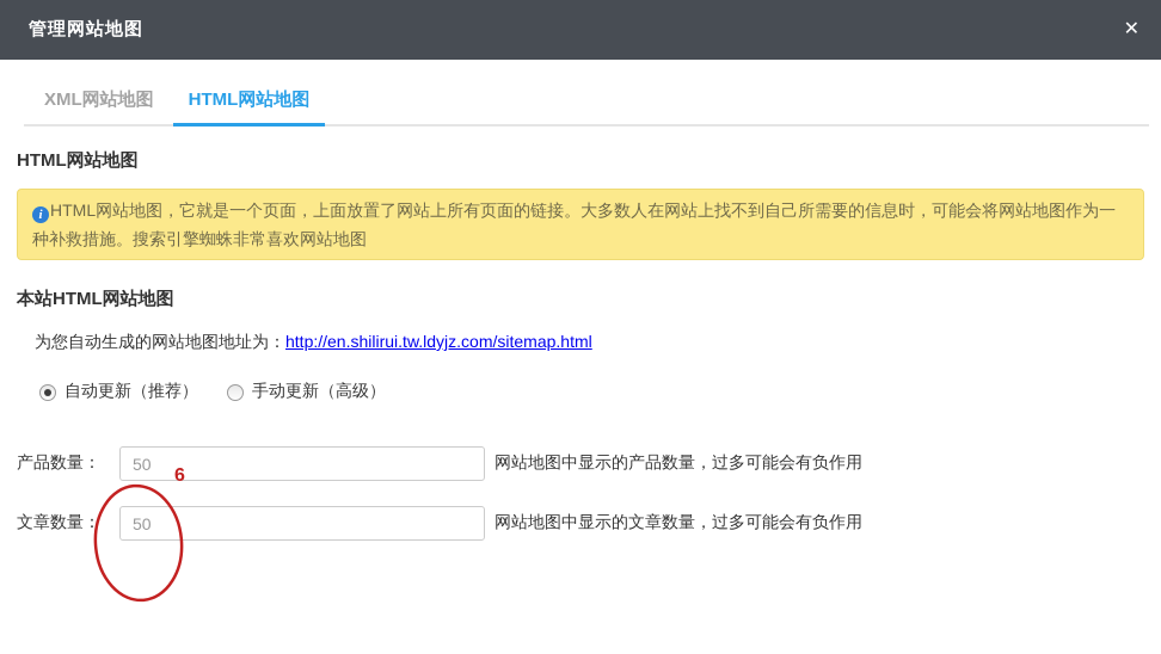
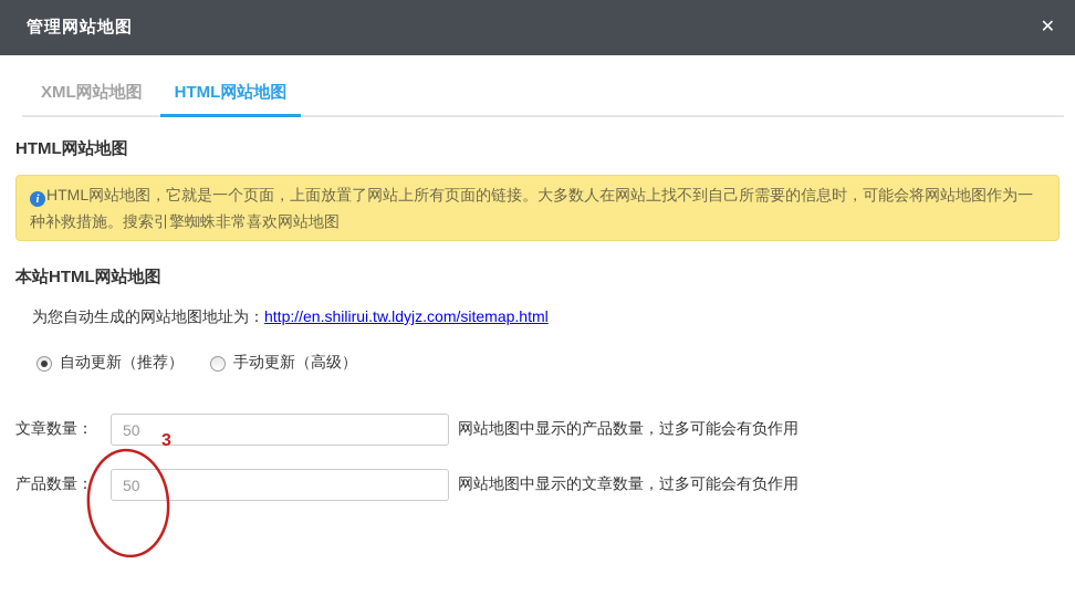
  管理网站地图
  ✕
  XML网站地图
  HTML网站地图
  HTML网站地图
  i HTML网站地图，它就是一个页面，上面放置了网站上所有页面的链接。大多数人在网站上找不到自己所需要的信息时，可能会将网站地图作为一种补救措施。搜索引擎蜘蛛非常喜欢网站地图
  本站HTML网站地图
  为您自动生成的网站地图地址为：http://en.shilirui.tw.ldyjz.com/sitemap.html
  自动更新（推荐）
  手动更新（高级）
- 产品数量：
+ 文章数量：
  50
  网站地图中显示的产品数量，过多可能会有负作用
- 文章数量：
+ 产品数量：
  50
  网站地图中显示的文章数量，过多可能会有负作用
- 6
+ 3
